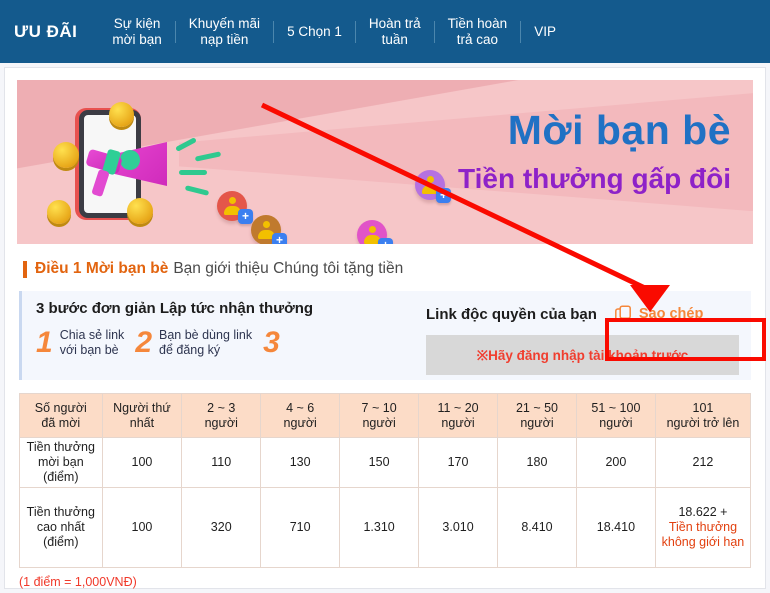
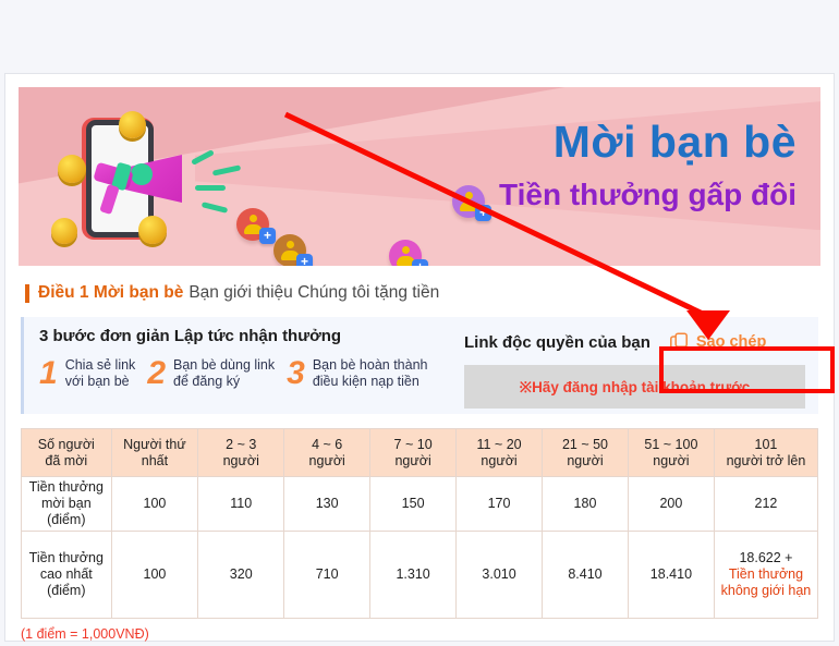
- ƯU ĐÃI
- Sự kiện
- mời bạn
- Khuyến mãi
- nạp tiền
- 5 Chọn 1
- Hoàn trả
- tuần
- Tiền hoàn
- trả cao
- VIP
  +
  +
  +
  Mời bạn bè
  Tiền thưởng gấp đôi
  Điều 1 Mời bạn bè
  Bạn giới thiệu Chúng tôi tặng tiền
  3 bước đơn giản Lập tức nhận thưởng
  1
  Chia sẻ link
  với bạn bè
  2
  Bạn bè dùng link
  để đăng ký
  3
+ Bạn bè hoàn thành
+ điều kiện nạp tiền
  Link độc quyền của bạn
  Sao chép
  ※Hãy đăng nhập tài khoản trước
  Số người đã mời	Người thứ nhất	2 ~ 3 người	4 ~ 6 người	7 ~ 10 người	11 ~ 20 người	21 ~ 50 người	51 ~ 100 người	101 người trở lên
  Tiền thưởng mời bạn (điểm)	100	110	130	150	170	180	200	212
  Tiền thưởng cao nhất (điểm)	100	320	710	1.310	3.010	8.410	18.410	18.622 + Tiền thưởng không giới hạn
  (1 điểm = 1,000VNĐ)
